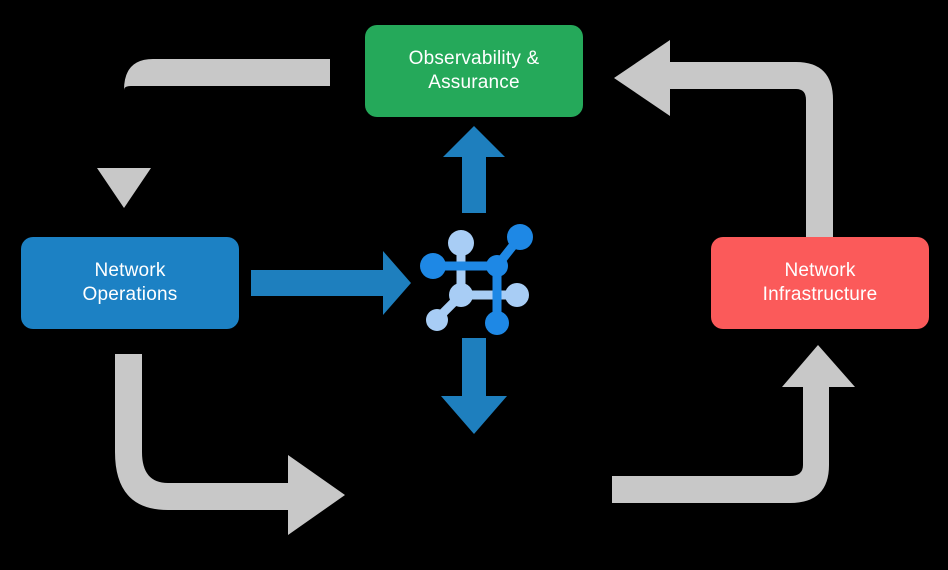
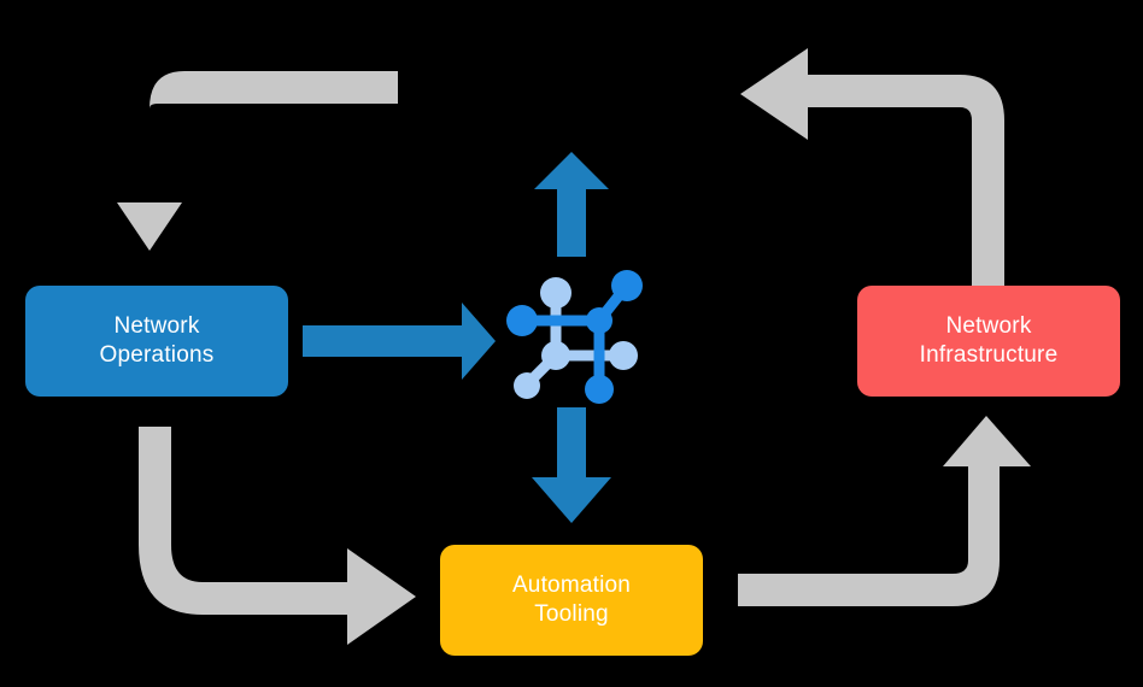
- Observability &
- Assurance
  Network
  Operations
  Network
  Infrastructure
+ Automation
+ Tooling
